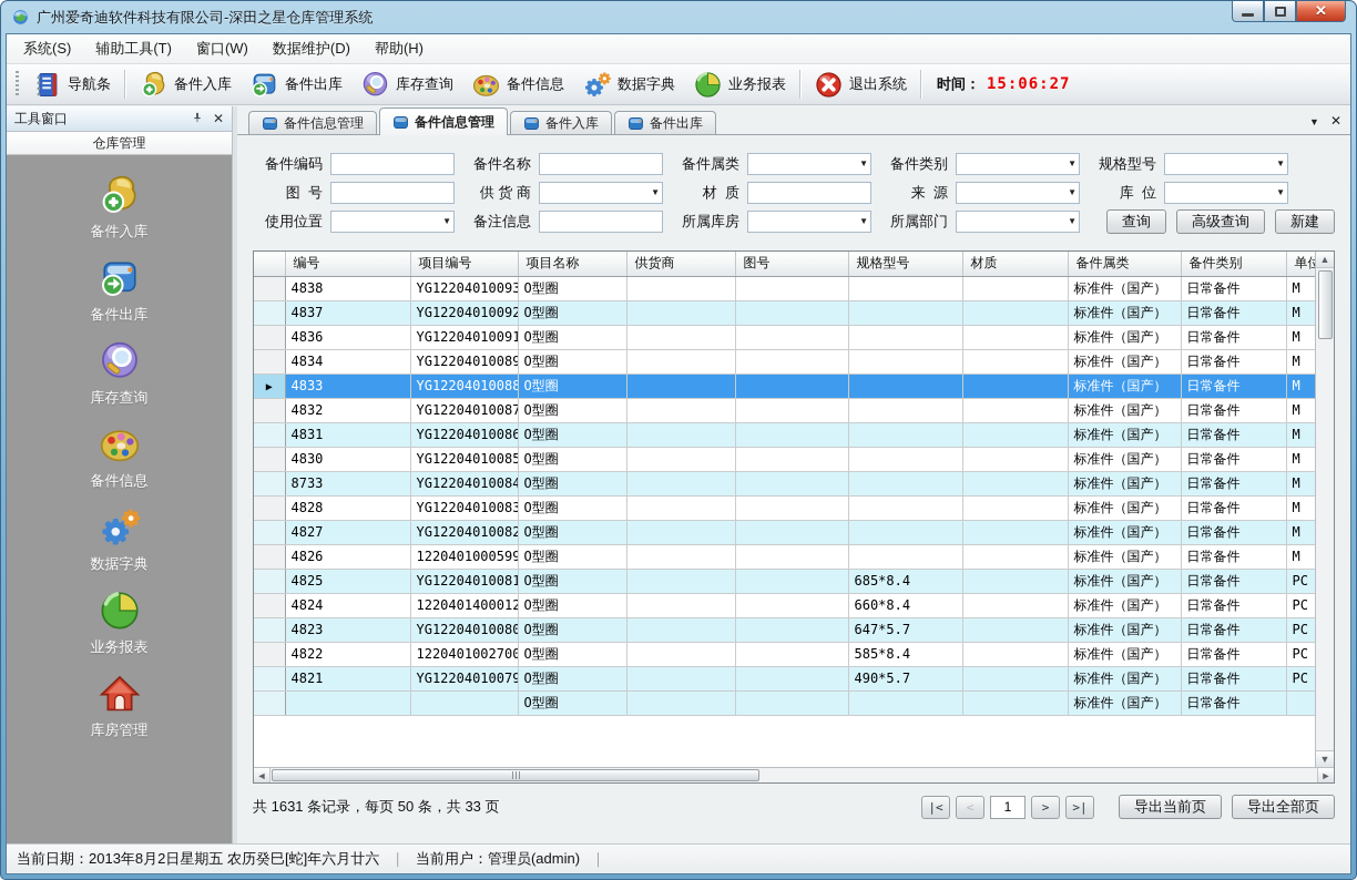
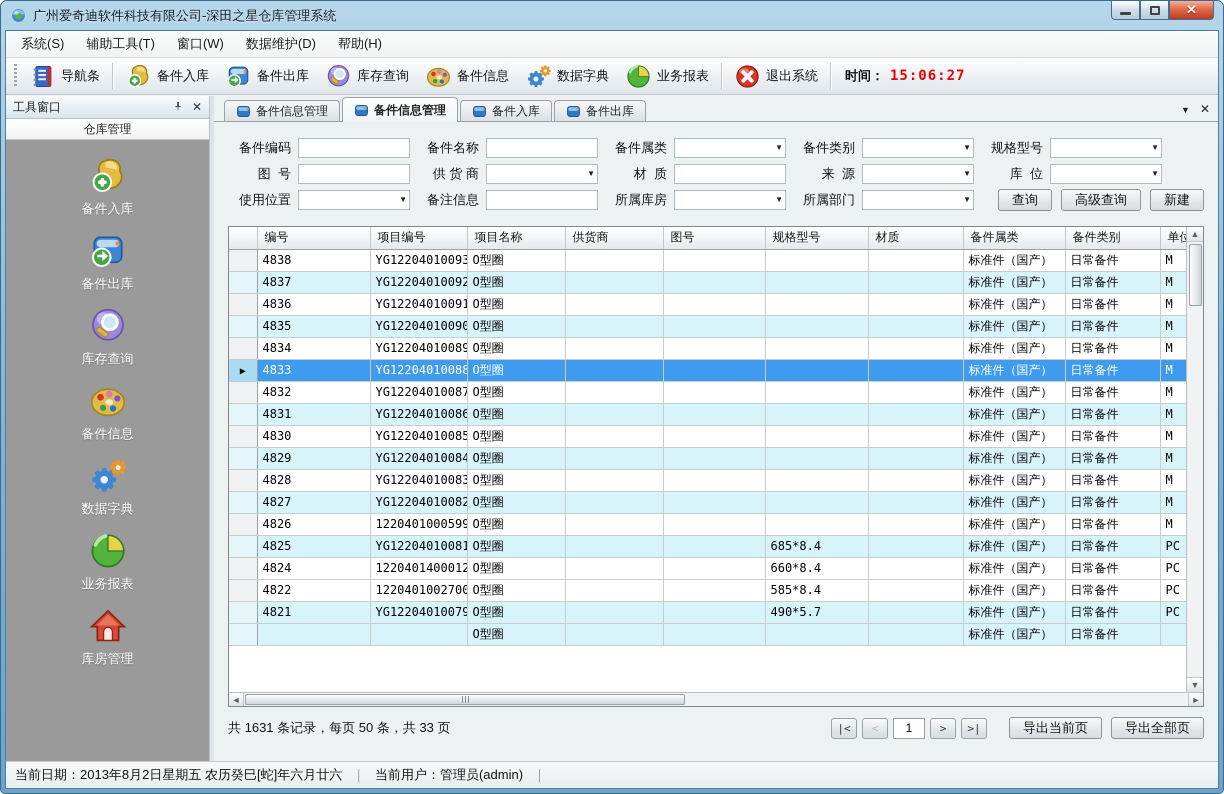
  广州爱奇迪软件科技有限公司-深田之星仓库管理系统
  ✕
  系统(S)
  辅助工具(T)
  窗口(W)
  数据维护(D)
  帮助(H)
  导航条
  备件入库
  备件出库
  库存查询
  备件信息
  数据字典
  业务报表
  退出系统
  时间：
  15:06:27
  工具窗口
  ✕
  仓库管理
  备件入库
  备件出库
  库存查询
  备件信息
  数据字典
  业务报表
  库房管理
  ▼
  ✕
  备件信息管理
  备件信息管理
  备件入库
  备件出库
  备件编码
  备件名称
  备件属类
  ▼
  备件类别
  ▼
  规格型号
  ▼
  图 号
  供 货 商
  ▼
  材 质
  来 源
  ▼
  库 位
  ▼
  使用位置
  ▼
  备注信息
  所属库房
  ▼
  所属部门
  ▼
  查询
  高级查询
  新建
  		编号	项目编号	项目名称	供货商	图号	规格型号	材质	备件属类	备件类别	单
  	4838	YG12204010093	O型圈					标准件（国产）	日常备件	M
  	4837	YG12204010092	O型圈					标准件（国产）	日常备件	M
  	4836	YG12204010091	O型圈					标准件（国产）	日常备件	M
+ 	4835	YG12204010090	O型圈					标准件（国产）	日常备件	M
  	4834	YG12204010089	O型圈					标准件（国产）	日常备件	M
  ▶	4833	YG12204010088	O型圈					标准件（国产）	日常备件	M
  	4832	YG12204010087	O型圈					标准件（国产）	日常备件	M
  	4831	YG12204010086	O型圈					标准件（国产）	日常备件	M
  	4830	YG12204010085	O型圈					标准件（国产）	日常备件	M
- 	8733	YG12204010084	O型圈					标准件（国产）	日常备件	M
+ 	4829	YG12204010084	O型圈					标准件（国产）	日常备件	M
  	4828	YG12204010083	O型圈					标准件（国产）	日常备件	M
  	4827	YG12204010082	O型圈					标准件（国产）	日常备件	M
  	4826	1220401000599	O型圈					标准件（国产）	日常备件	M
  	4825	YG12204010081	O型圈			685*8.4		标准件（国产）	日常备件	PC
  	4824	1220401400012	O型圈			660*8.4		标准件（国产）	日常备件	PC
- 	4823	YG12204010080	O型圈			647*5.7		标准件（国产）	日常备件	PC
  	4822	1220401002700	O型圈			585*8.4		标准件（国产）	日常备件	PC
  	4821	YG12204010079	O型圈			490*5.7		标准件（国产）	日常备件	PC
  			O型圈					标准件（国产）	日常备件
  ▲
  ▼
  ◄
  ►
  共 1631 条记录，每页 50 条，共 33 页
  |<
  <
  1
  >
  >|
  导出当前页
  导出全部页
  当前日期：2013年8月2日星期五 农历癸巳[蛇]年六月廿六
  ｜
  当前用户：管理员(admin)
  ｜
